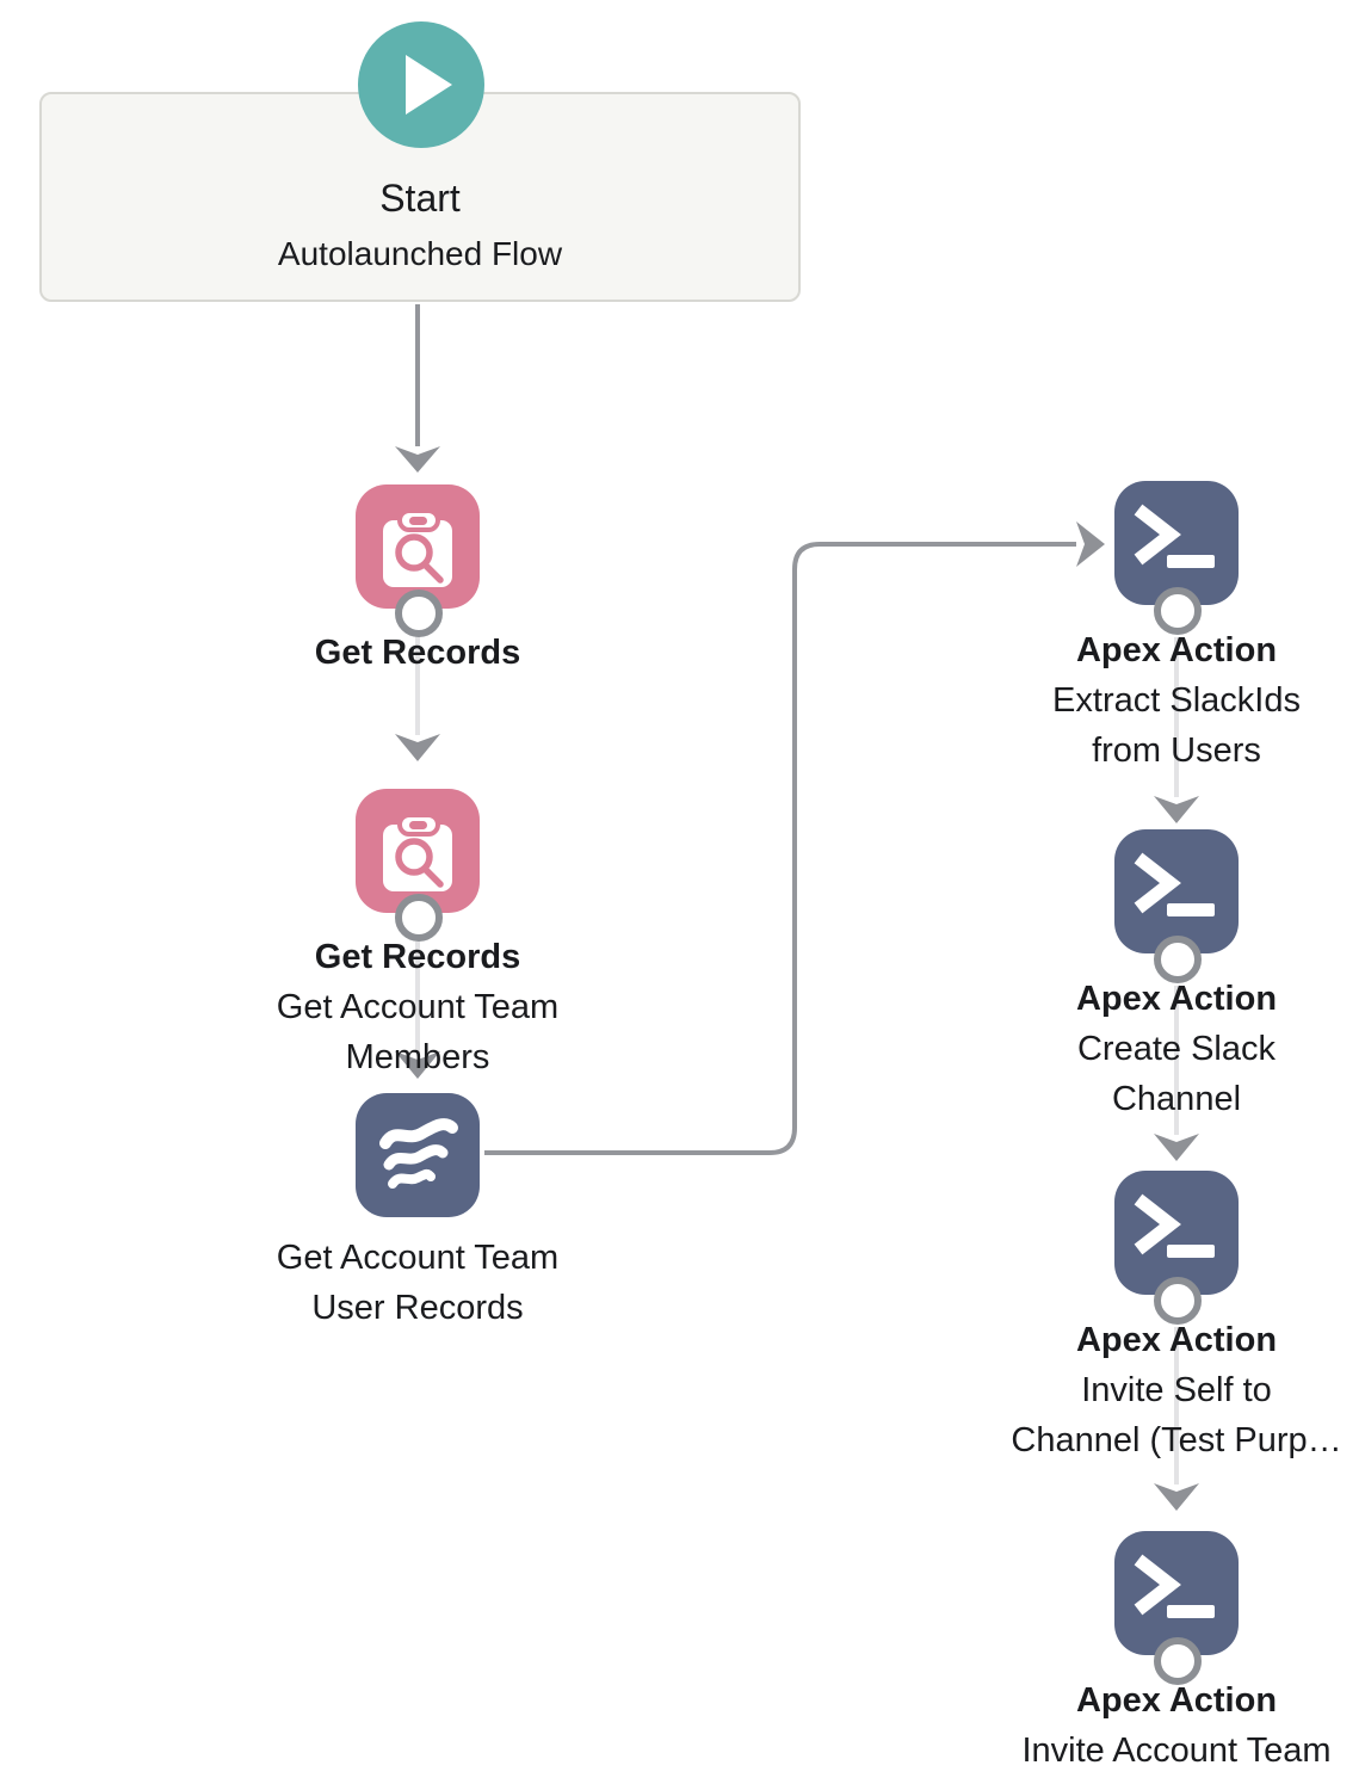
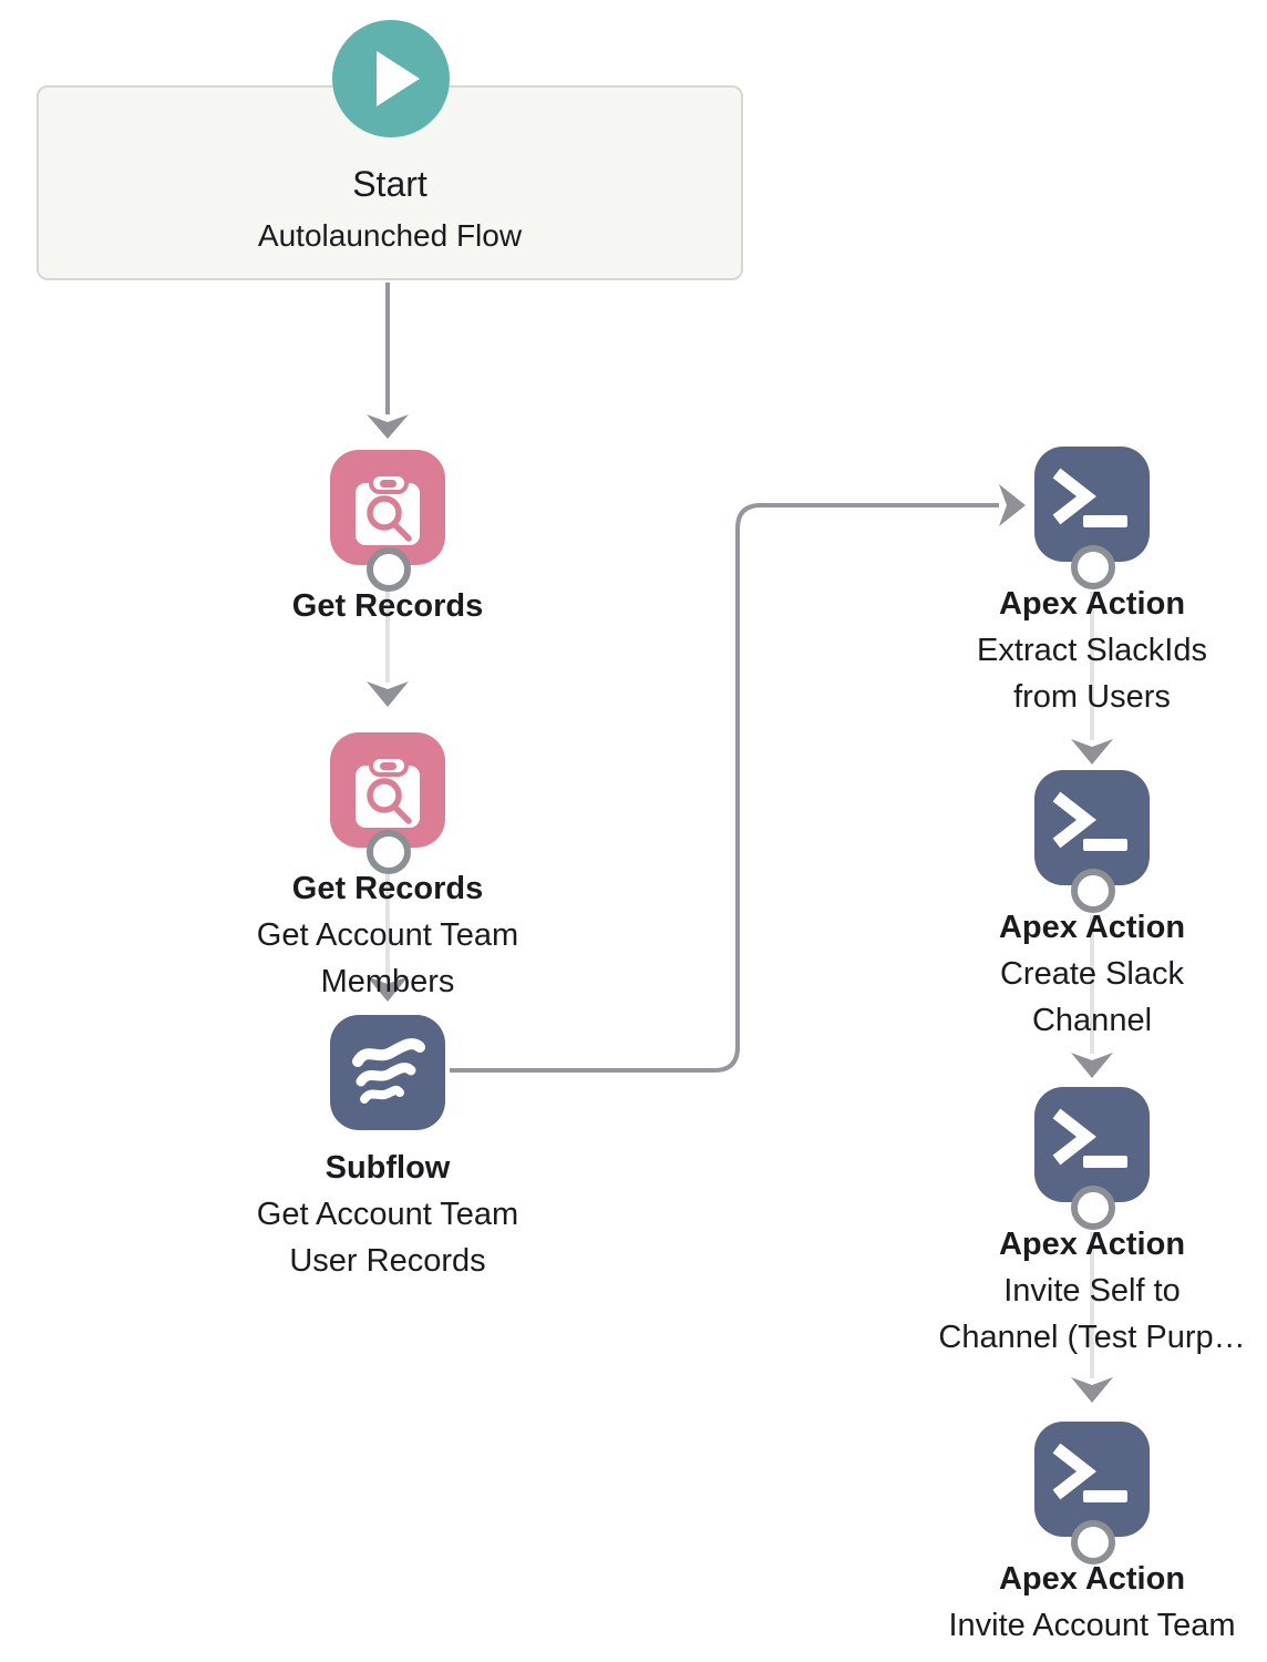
  Start
  Autolaunched Flow
  Get Records
  Get Records
  Get Account Team
  Members
+ Subflow
  Get Account Team
  User Records
  Apex Action
  Extract SlackIds
  from Users
  Apex Action
  Create Slack
  Channel
  Apex Action
  Invite Self to
  Channel (Test Purp…
  Apex Action
  Invite Account Team
